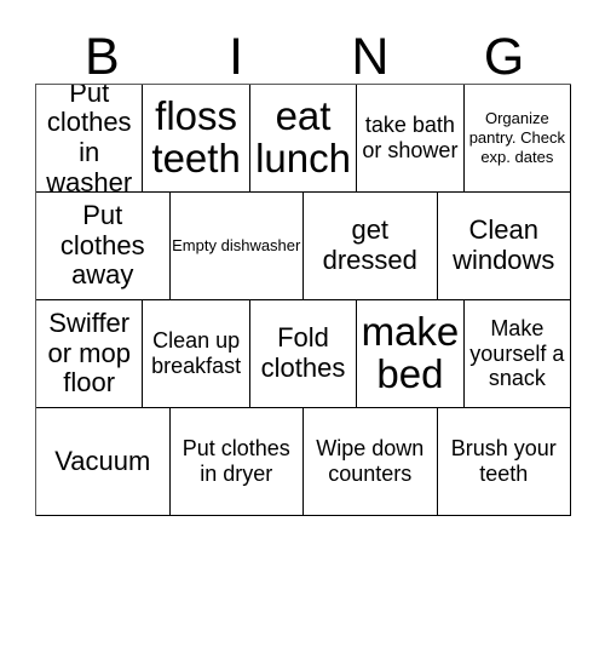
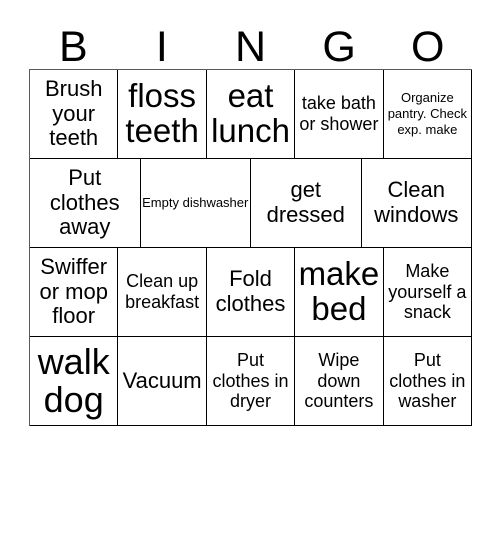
  B
  I
  N
  G
+ O
- Put clothes in washer
+ Brush your teeth
  floss teeth
  eat lunch
  take bath or shower
- Organize pantry. Check exp. dates
+ Organize pantry. Check exp. make
  Put clothes away
  Empty dishwasher
  get dressed
  Clean windows
  Swiffer or mop floor
  Clean up breakfast
  Fold clothes
  make bed
  Make yourself a snack
+ walk dog
  Vacuum
  Put clothes in dryer
  Wipe down counters
- Brush your teeth
+ Put clothes in washer
